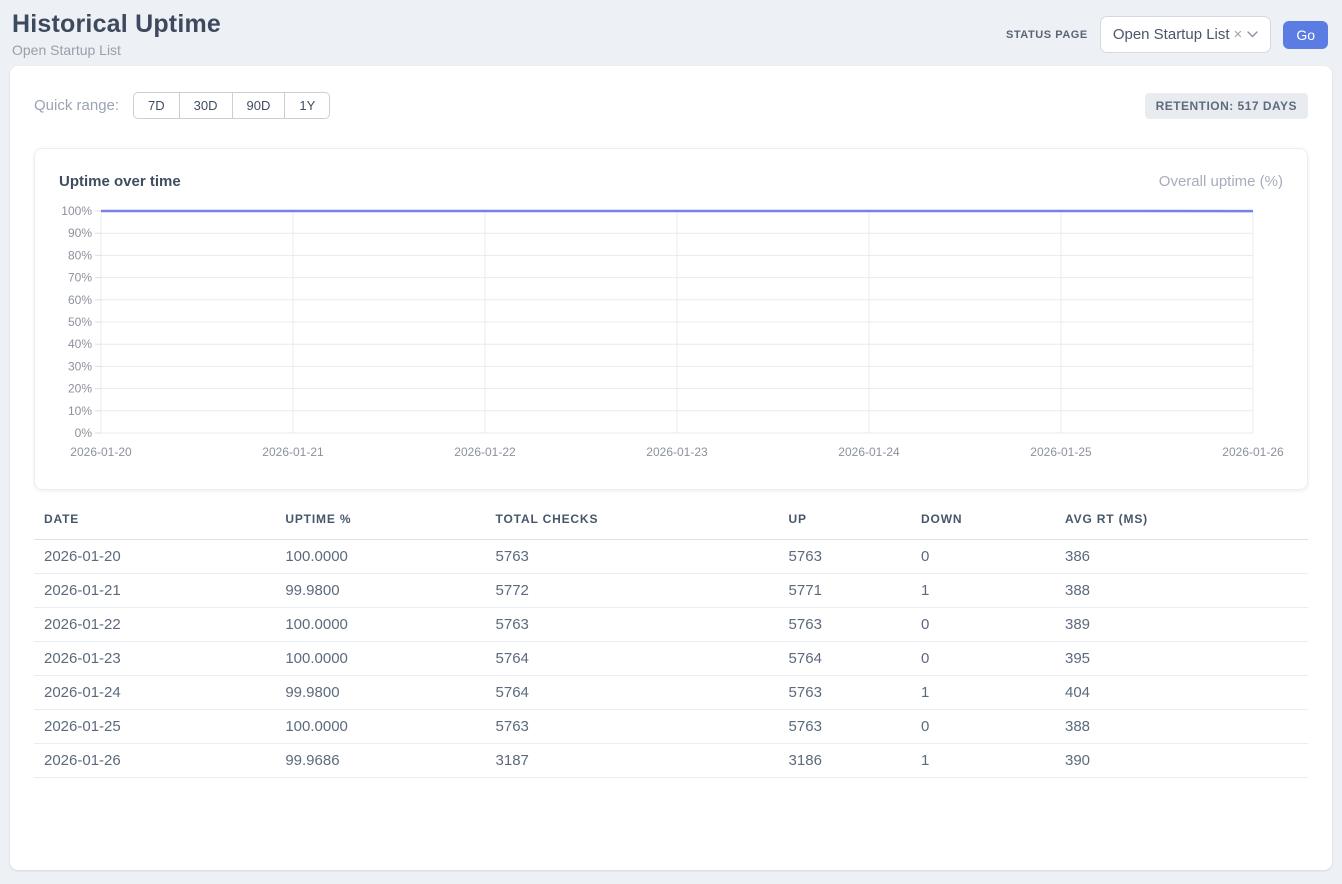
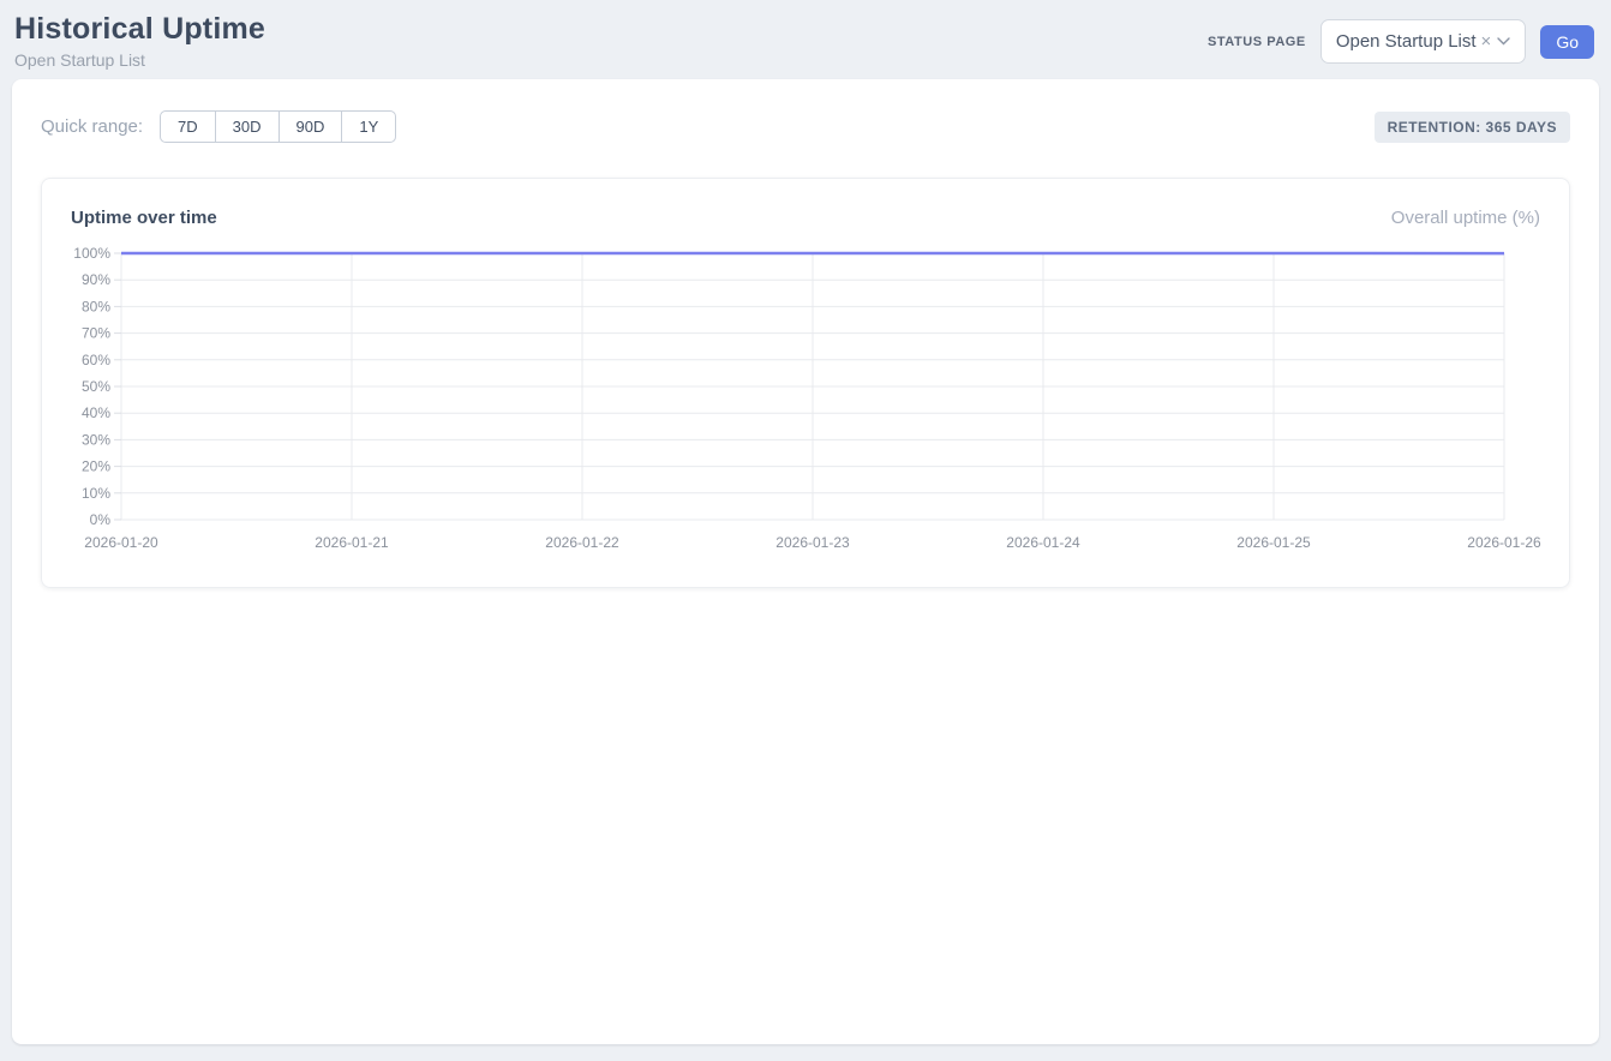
  Historical Uptime
  Open Startup List
  STATUS PAGE
  Open Startup List
  ×
  Go
  Quick range:
  7D
  30D
  90D
  1Y
- RETENTION: 517 DAYS
+ RETENTION: 365 DAYS
  Uptime over time
  Overall uptime (%)
  2026-01-20
  2026-01-21
  2026-01-22
  2026-01-23
  2026-01-24
  2026-01-25
  2026-01-26
  0%
  10%
  20%
  30%
  40%
  50%
  60%
  70%
  80%
  90%
  100%
- DATE	UPTIME %	TOTAL CHECKS	UP	DOWN	AVG RT (MS)
- 2026-01-20	100.0000	5763	5763	0	386
- 2026-01-21	99.9800	5772	5771	1	388
- 2026-01-22	100.0000	5763	5763	0	389
- 2026-01-23	100.0000	5764	5764	0	395
- 2026-01-24	99.9800	5764	5763	1	404
- 2026-01-25	100.0000	5763	5763	0	388
- 2026-01-26	99.9686	3187	3186	1	390
